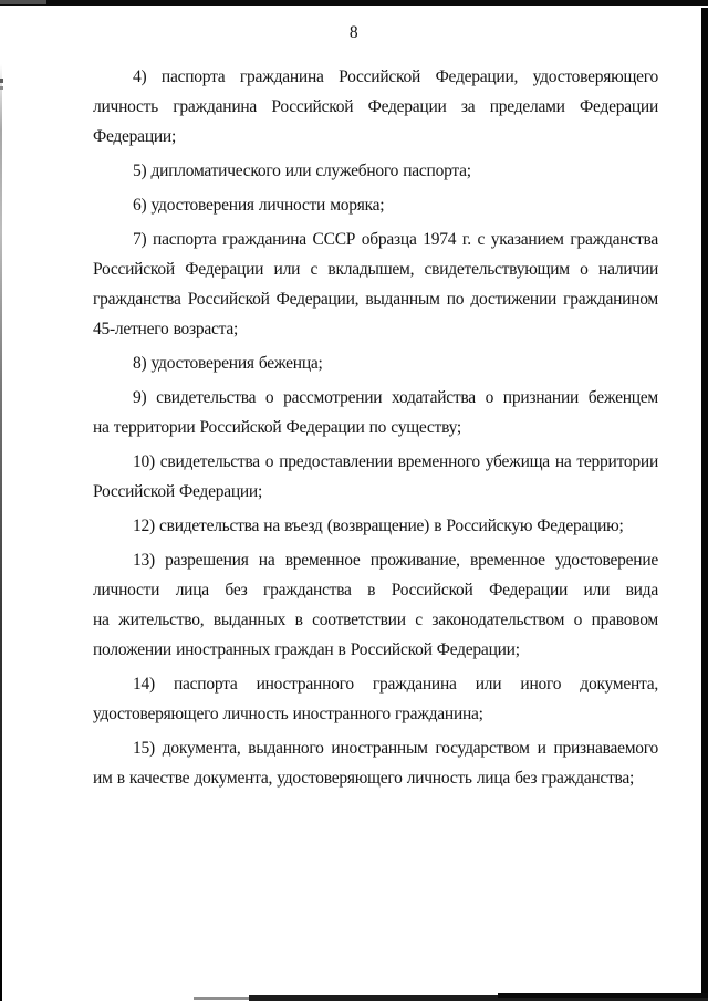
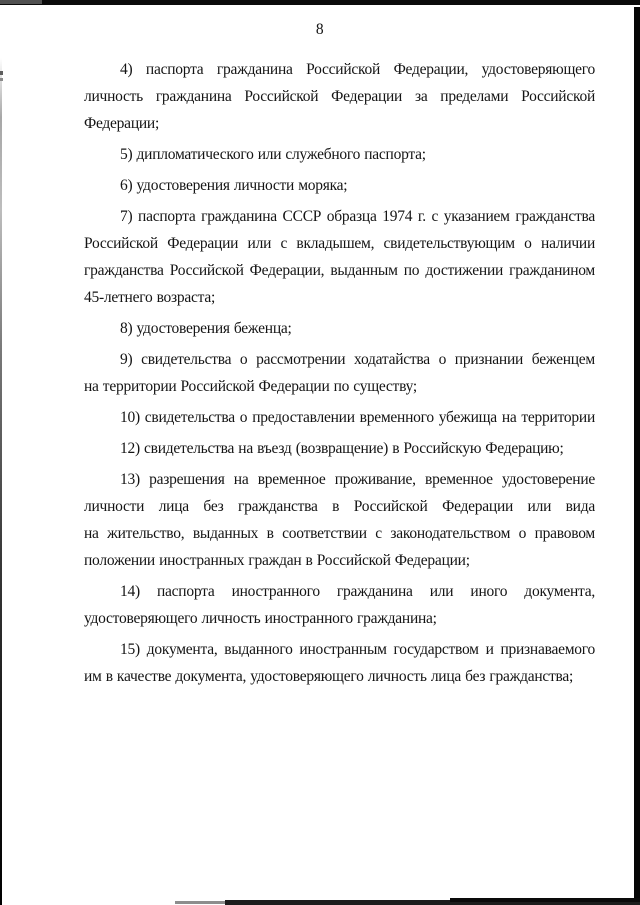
  8
  4) паспорта гражданина Российской Федерации, удостоверяющего
- личность гражданина Российской Федерации за пределами Федерации
+ личность гражданина Российской Федерации за пределами Российской
  Федерации;
  5) дипломатического или служебного паспорта;
  6) удостоверения личности моряка;
  7) паспорта гражданина СССР образца 1974 г. с указанием гражданства
  Российской Федерации или с вкладышем, свидетельствующим о наличии
  гражданства Российской Федерации, выданным по достижении гражданином
  45-летнего возраста;
  8) удостоверения беженца;
  9) свидетельства о рассмотрении ходатайства о признании беженцем
  на территории Российской Федерации по существу;
  10) свидетельства о предоставлении временного убежища на территории
- Российской Федерации;
  12) свидетельства на въезд (возвращение) в Российскую Федерацию;
  13) разрешения на временное проживание, временное удостоверение
  личности лица без гражданства в Российской Федерации или вида
  на жительство, выданных в соответствии с законодательством о правовом
  положении иностранных граждан в Российской Федерации;
  14) паспорта иностранного гражданина или иного документа,
  удостоверяющего личность иностранного гражданина;
  15) документа, выданного иностранным государством и признаваемого
  им в качестве документа, удостоверяющего личность лица без гражданства;
